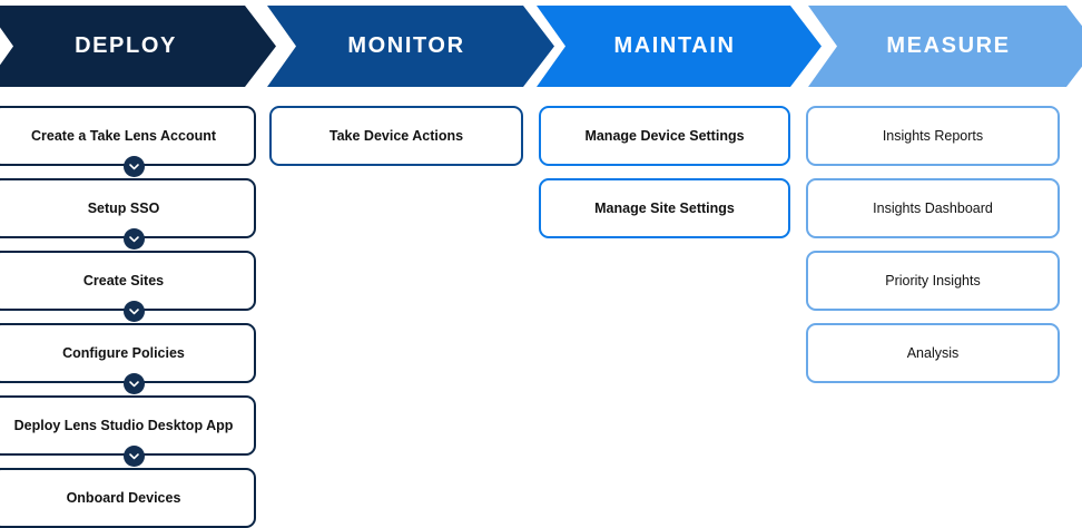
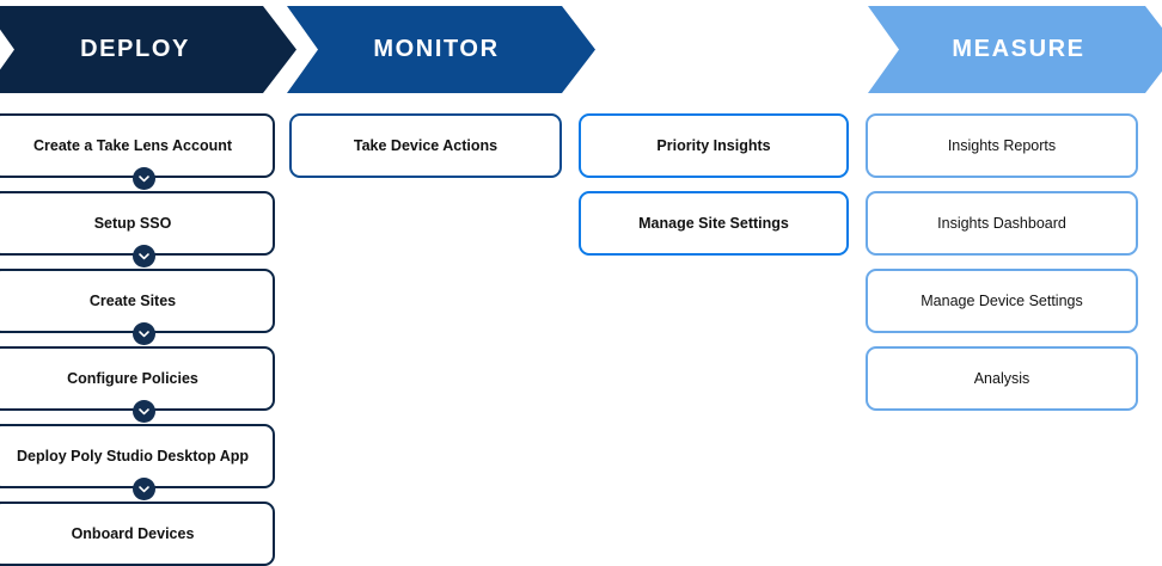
  DEPLOY
  MONITOR
- MAINTAIN
  MEASURE
  Create a Take Lens Account
  Setup SSO
  Create Sites
  Configure Policies
- Deploy Lens Studio Desktop App
+ Deploy Poly Studio Desktop App
  Onboard Devices
  Take Device Actions
- Manage Device Settings
+ Priority Insights
  Manage Site Settings
  Insights Reports
  Insights Dashboard
- Priority Insights
+ Manage Device Settings
  Analysis
